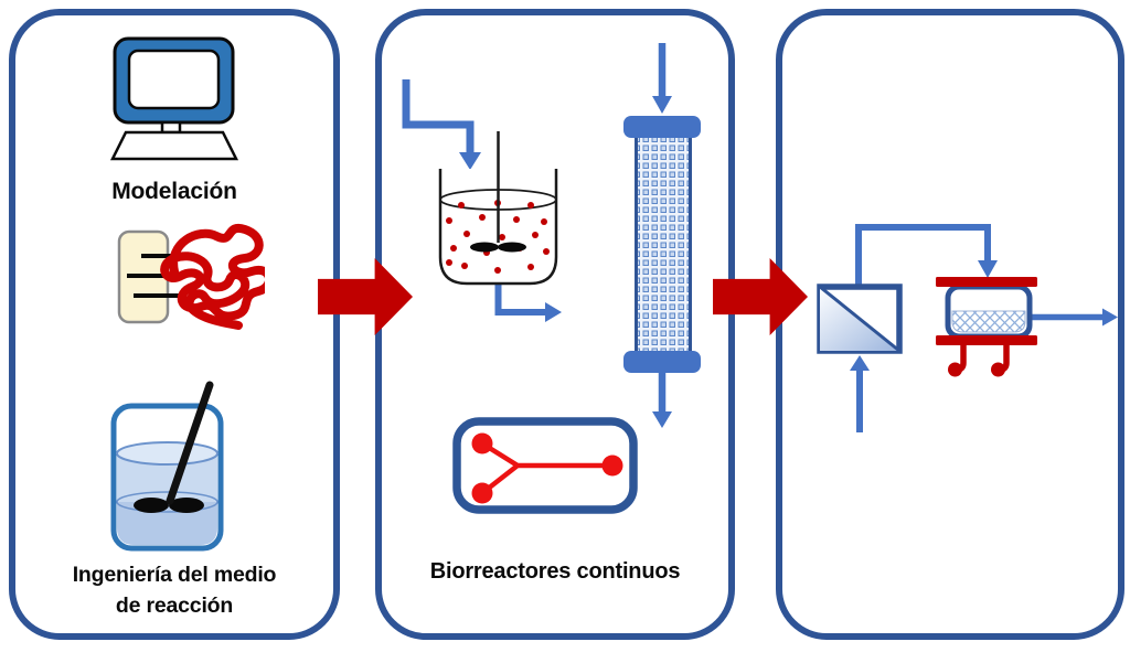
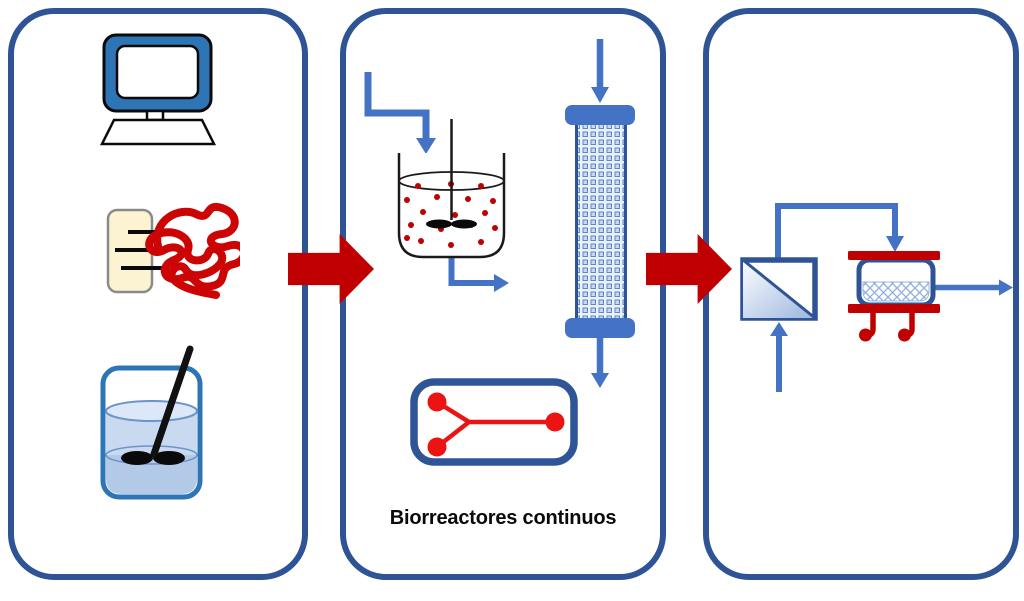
- Modelación
- Ingeniería del medio
- de reacción
  Biorreactores continuos
